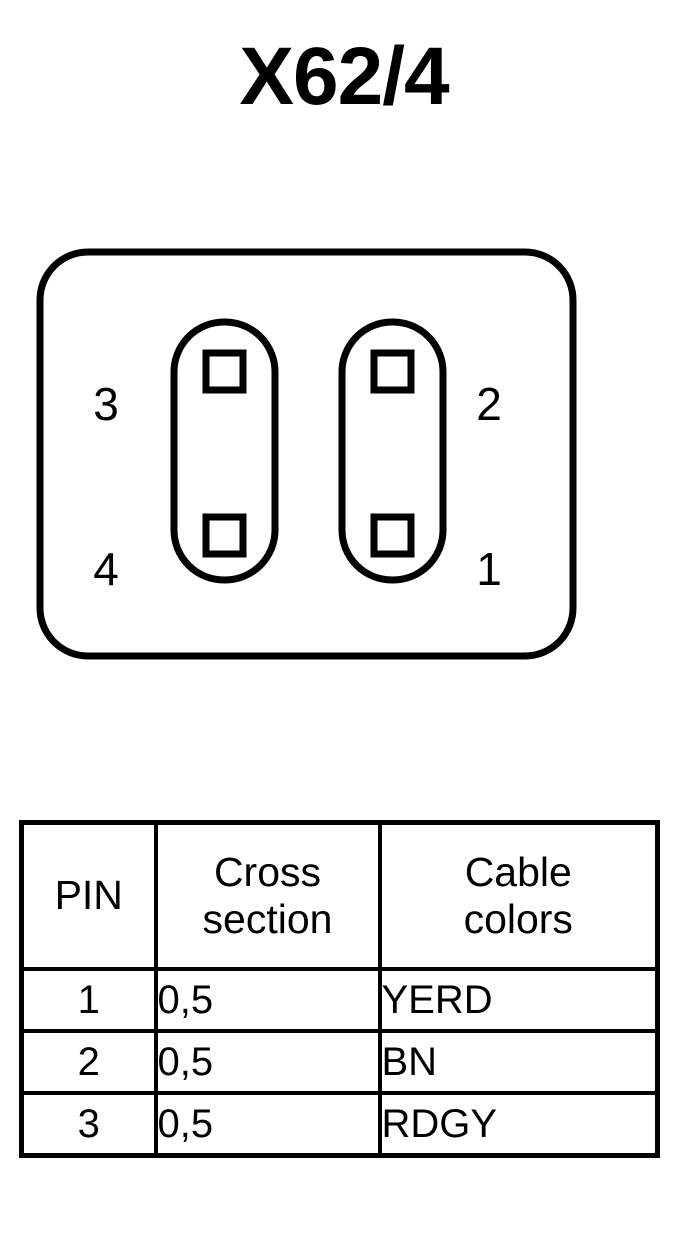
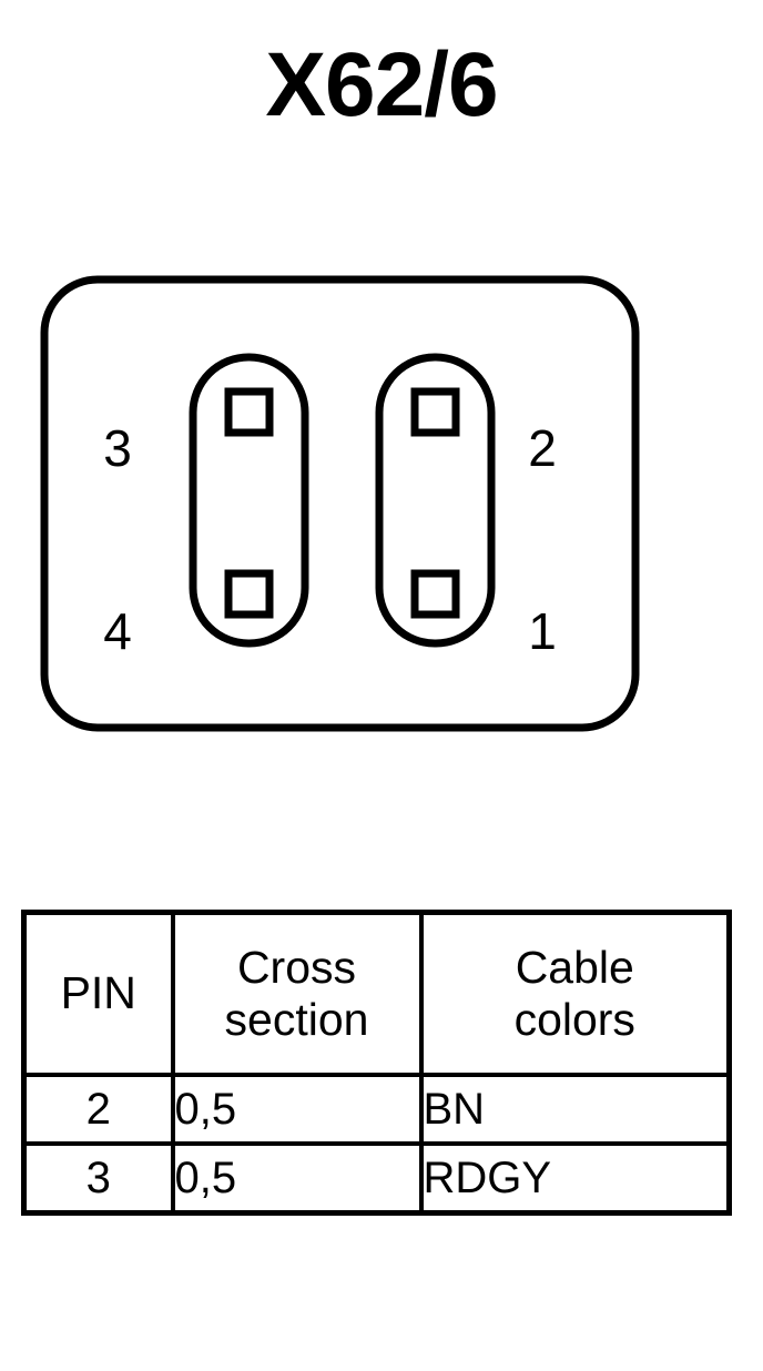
- X62/4
+ X62/6
  3
  4
  2
  1
  PIN	Cross section	Cable colors
- 1	0,5	YERD
  2	0,5	BN
  3	0,5	RDGY
